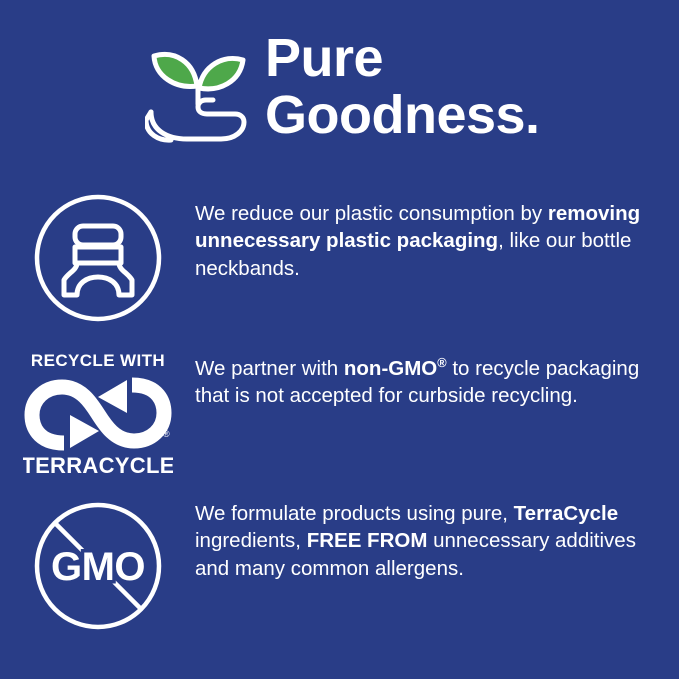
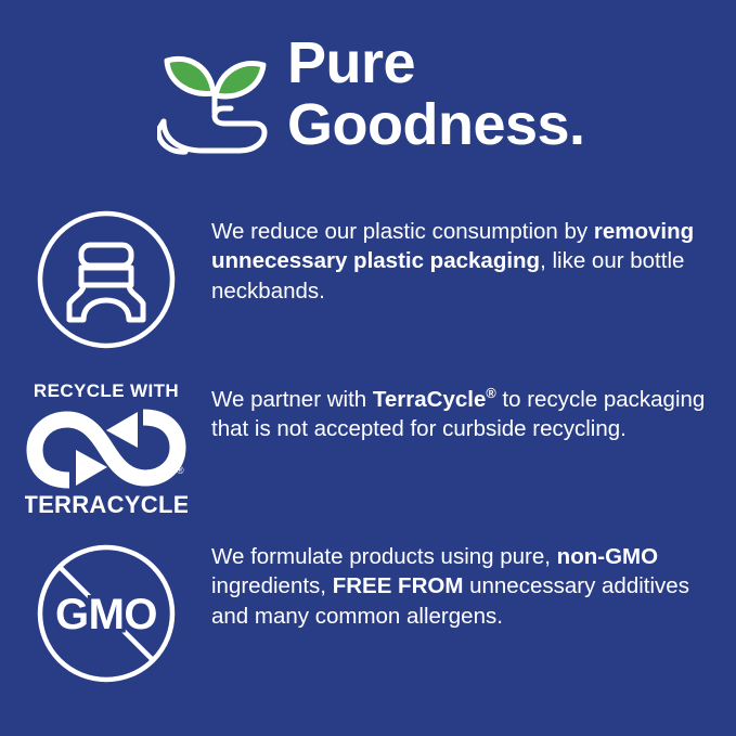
  Pure
  Goodness.
  We reduce our plastic consumption by removing unnecessary plastic packaging, like our bottle neckbands.
  RECYCLE WITH
  ®
  TERRACYCLE
- We partner with non-GMO® to recycle packaging that is not accepted for curbside recycling.
+ We partner with TerraCycle® to recycle packaging that is not accepted for curbside recycling.
  GMO
- We formulate products using pure, TerraCycle ingredients, FREE FROM unnecessary additives and many common allergens.
+ We formulate products using pure, non-GMO ingredients, FREE FROM unnecessary additives and many common allergens.
